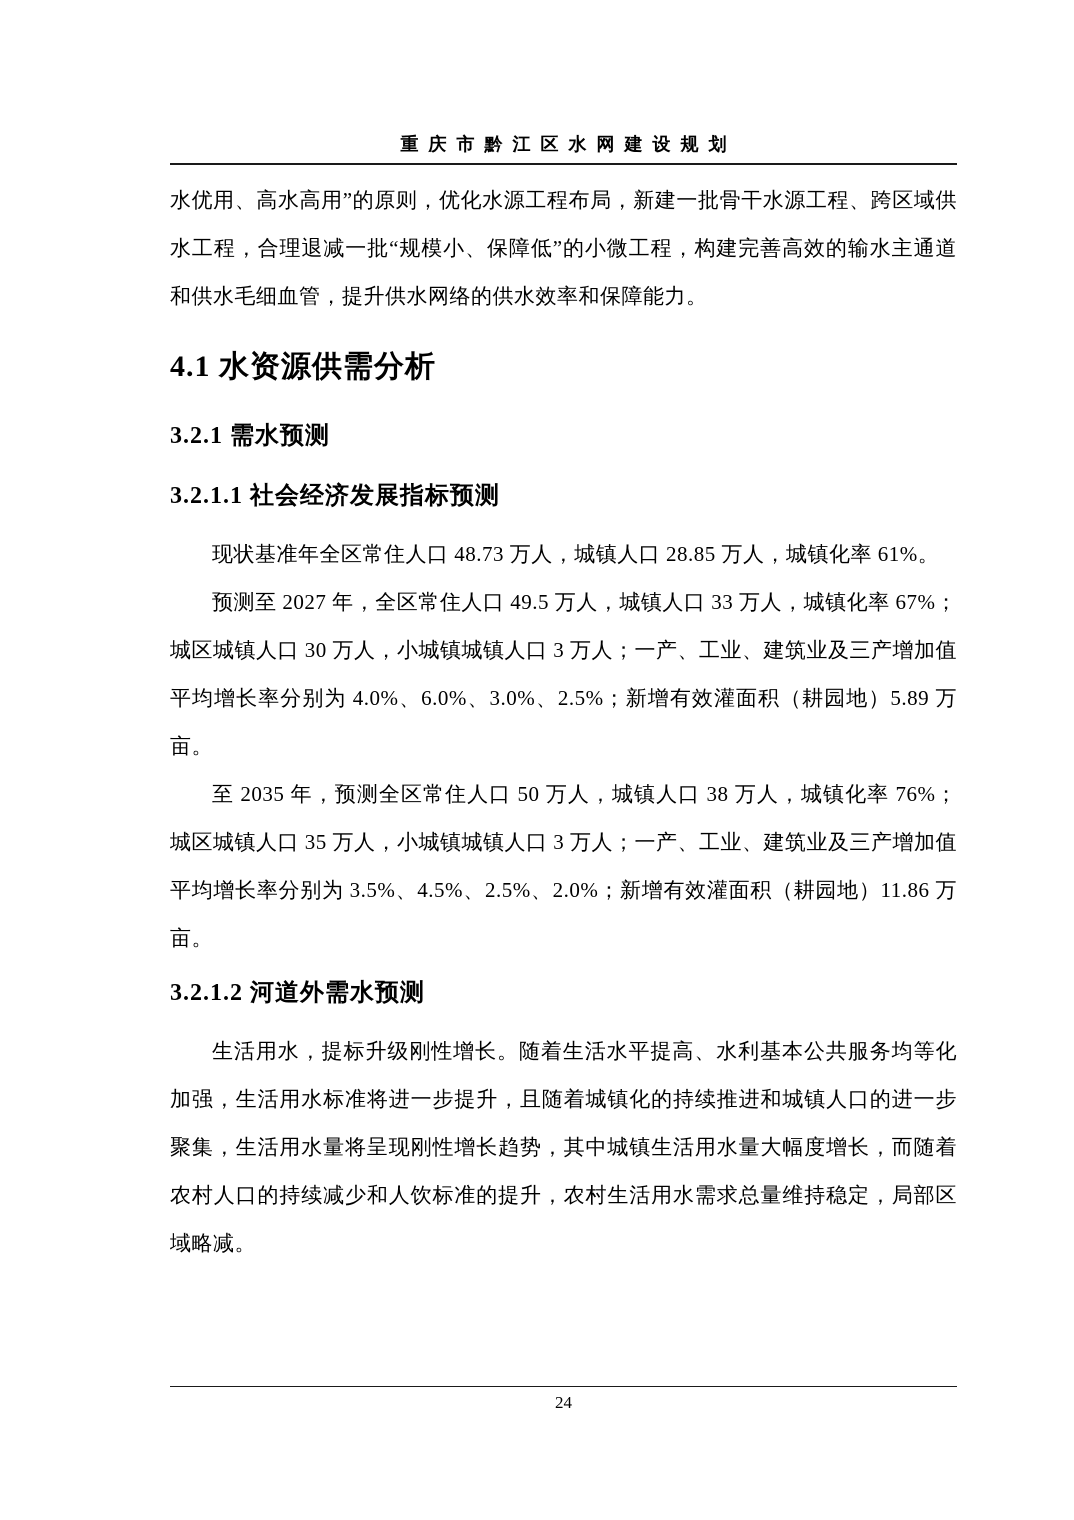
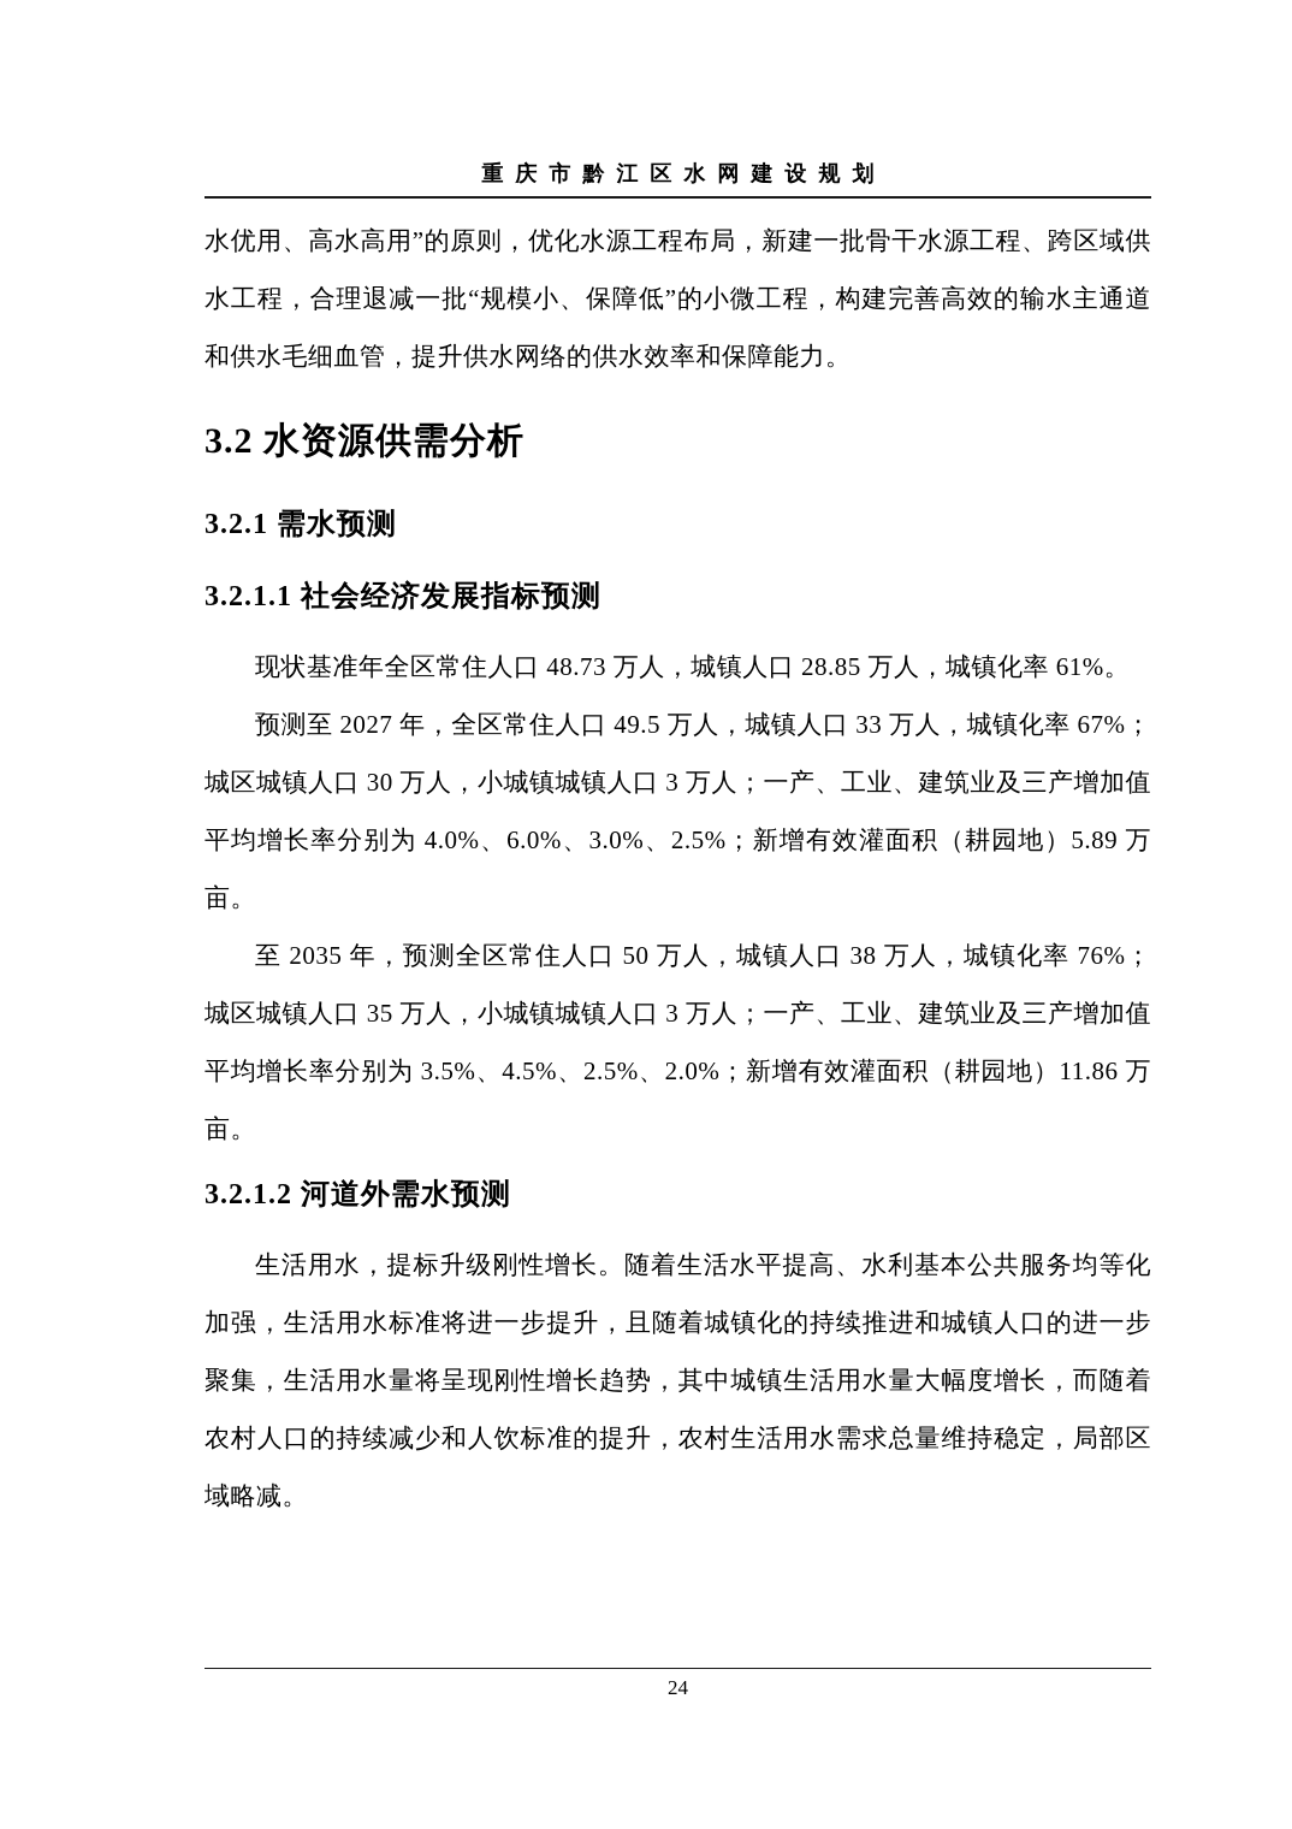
  重庆市黔江区水网建设规划
  水优用、高水高用”的原则，优化水源工程布局，新建一批骨干水源工程、跨区域供水工程，合理退减一批“规模小、保障低”的小微工程，构建完善高效的输水主通道和供水毛细血管，提升供水网络的供水效率和保障能力。
- 4.1 水资源供需分析
+ 3.2 水资源供需分析
  3.2.1 需水预测
  3.2.1.1 社会经济发展指标预测
  现状基准年全区常住人口 48.73 万人，城镇人口 28.85 万人，城镇化率 61%。
  预测至 2027 年，全区常住人口 49.5 万人，城镇人口 33 万人，城镇化率 67%；城区城镇人口 30 万人，小城镇城镇人口 3 万人；一产、工业、建筑业及三产增加值平均增长率分别为 4.0%、6.0%、3.0%、2.5%；新增有效灌面积（耕园地）5.89 万亩。
  至 2035 年，预测全区常住人口 50 万人，城镇人口 38 万人，城镇化率 76%；城区城镇人口 35 万人，小城镇城镇人口 3 万人；一产、工业、建筑业及三产增加值平均增长率分别为 3.5%、4.5%、2.5%、2.0%；新增有效灌面积（耕园地）11.86 万亩。
  3.2.1.2 河道外需水预测
  生活用水，提标升级刚性增长。随着生活水平提高、水利基本公共服务均等化加强，生活用水标准将进一步提升，且随着城镇化的持续推进和城镇人口的进一步聚集，生活用水量将呈现刚性增长趋势，其中城镇生活用水量大幅度增长，而随着农村人口的持续减少和人饮标准的提升，农村生活用水需求总量维持稳定，局部区域略减。
  24
